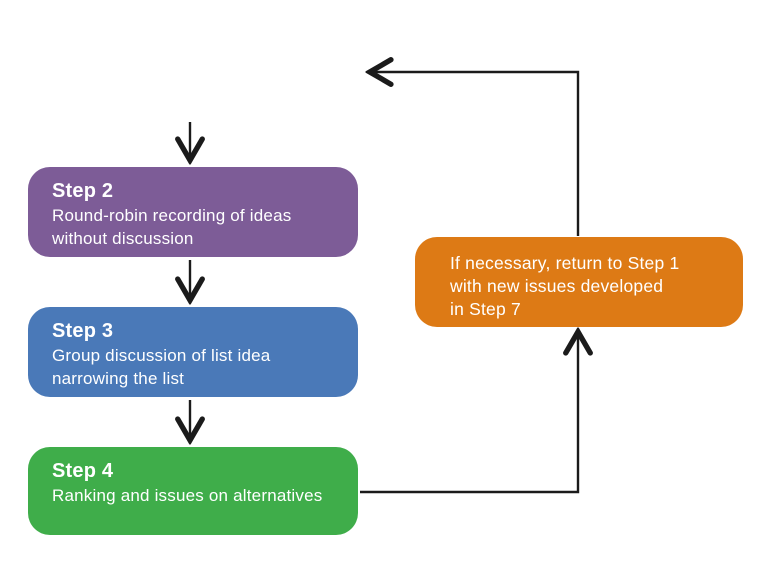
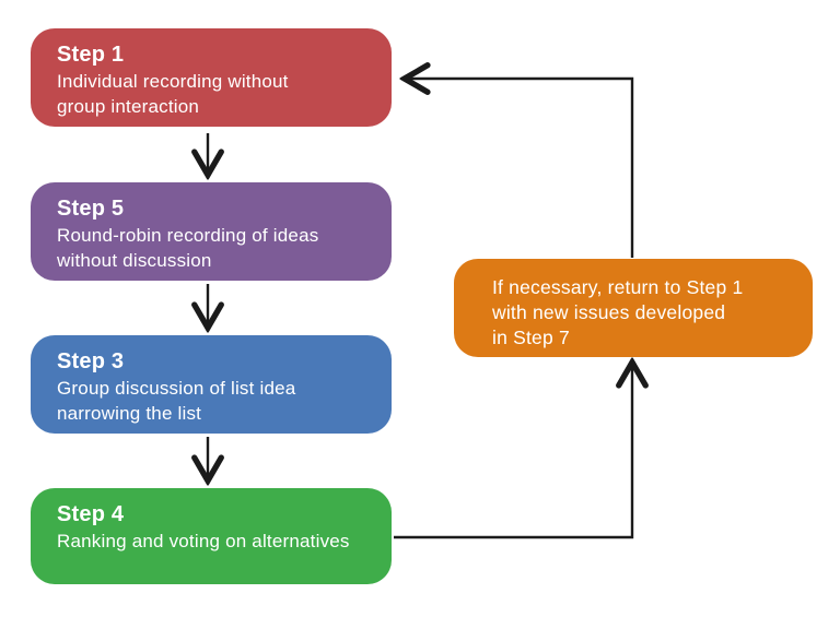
+ Step 1
+ Individual recording without
+ group interaction
- Step 2
+ Step 5
  Round-robin recording of ideas
  without discussion
  Step 3
  Group discussion of list idea
  narrowing the list
  Step 4
- Ranking and issues on alternatives
+ Ranking and voting on alternatives
  If necessary, return to Step 1
  with new issues developed
  in Step 7
